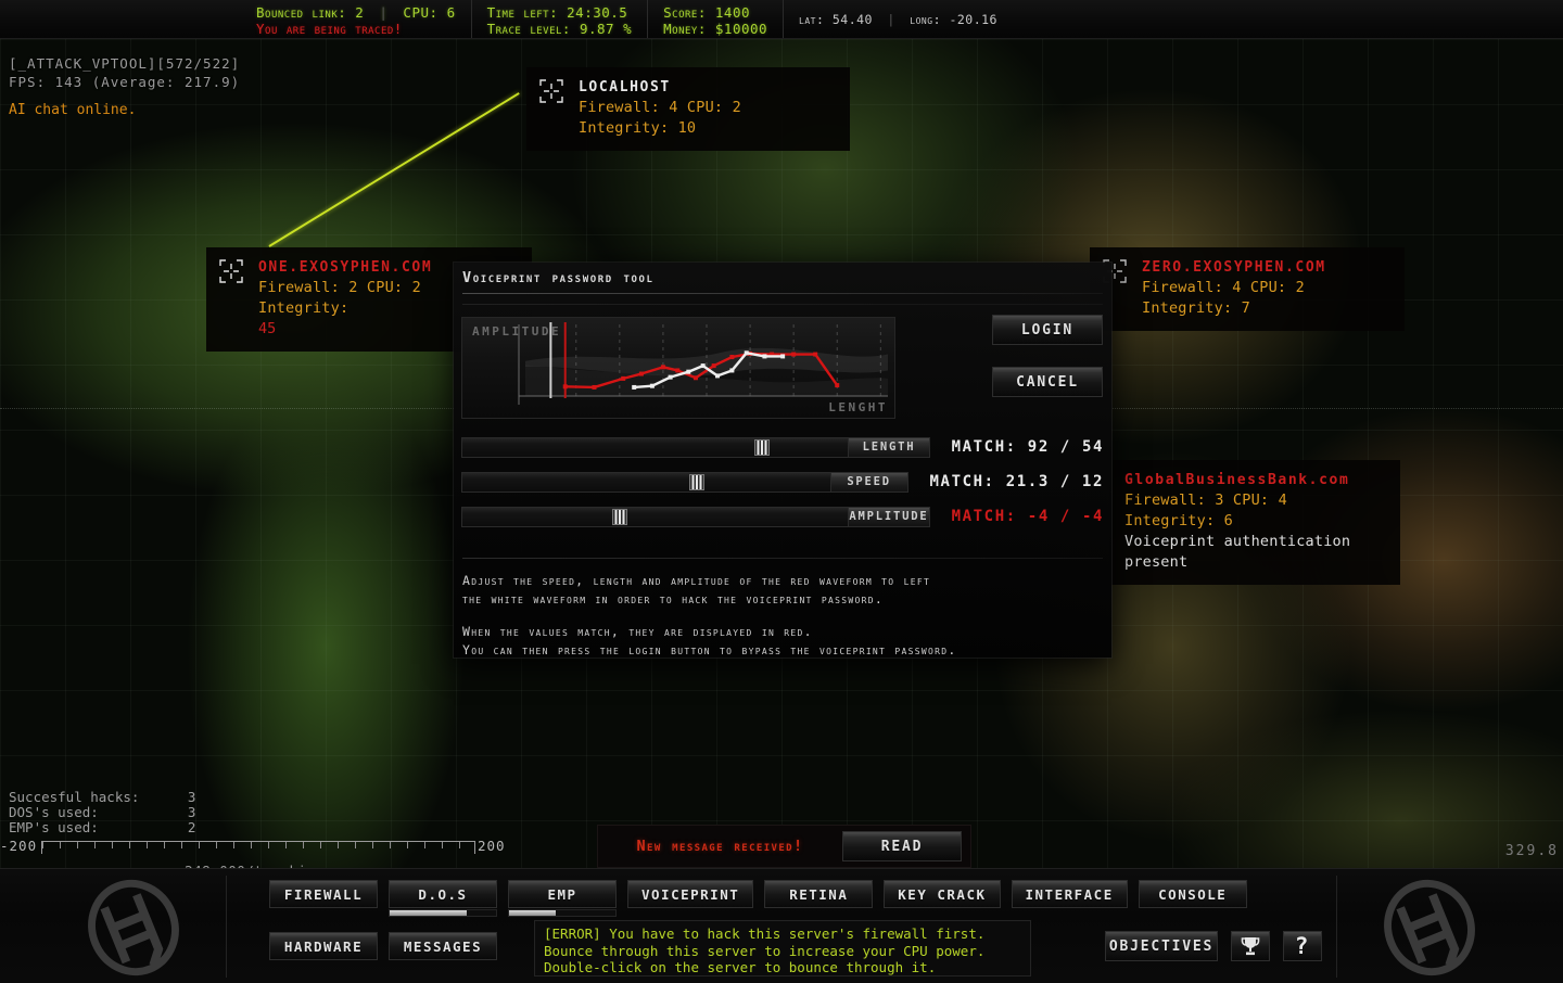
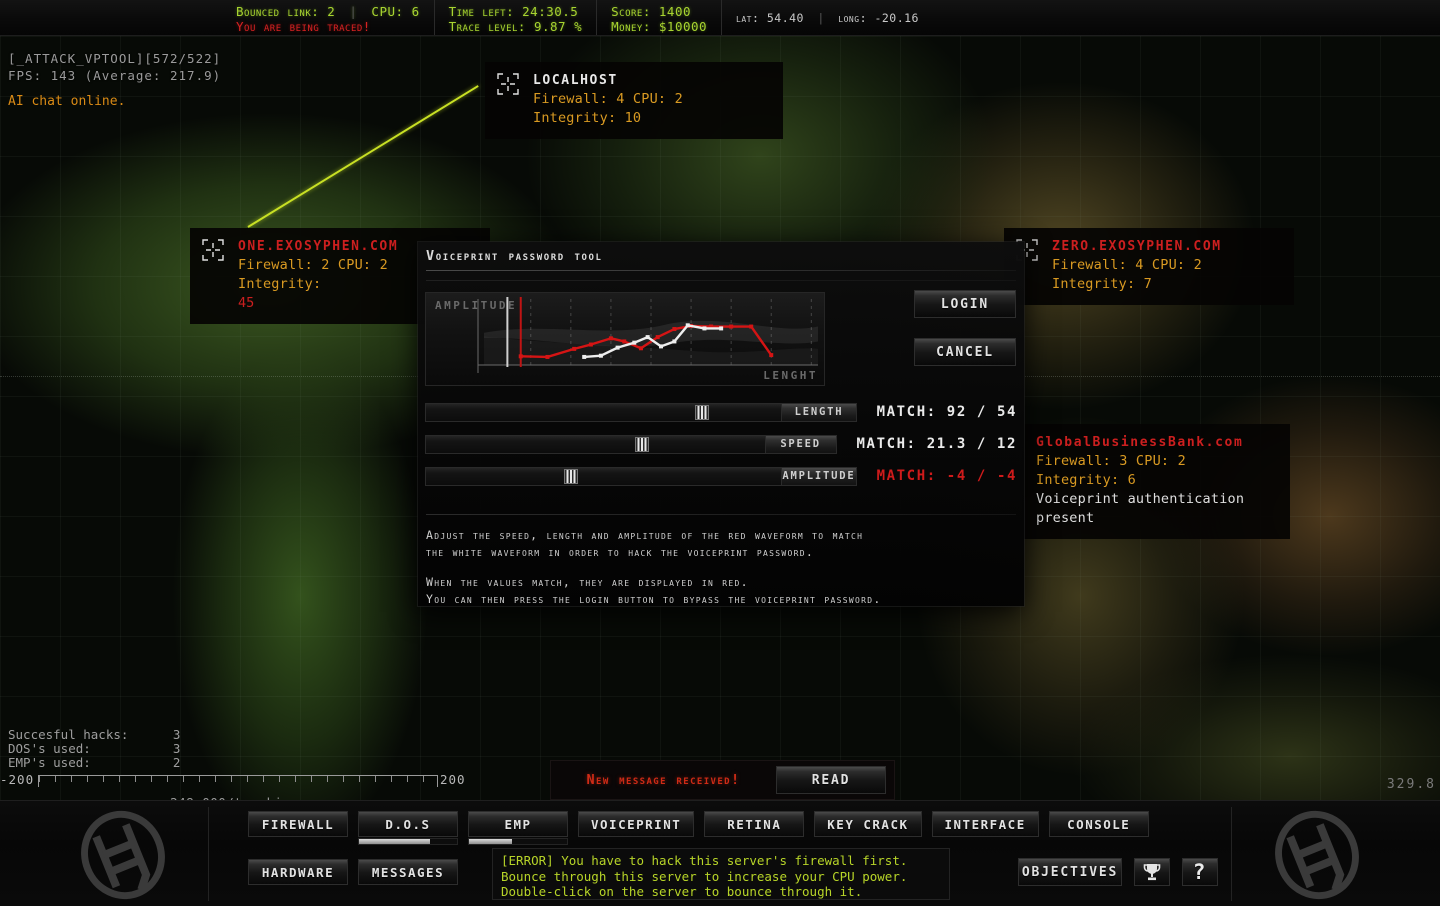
  Bounced link: 2 | CPU: 6
  You are being traced!
  Time left: 24:30.5
  Trace level: 9.87 %
  Score: 1400
  Money: $10000
  lat: 54.40 | long: -20.16
  [_ATTACK_VPTOOL][572/522]
  FPS: 143 (Average: 217.9)
  AI chat online.
  LOCALHOST
  Firewall: 4 CPU: 2 Integrity: 10
  ONE.EXOSYPHEN.COM
  Firewall: 2 CPU: 2 Integrity:
  45
  ZERO.EXOSYPHEN.COM
  Firewall: 4 CPU: 2 Integrity: 7
  GlobalBusinessBank.com
- Firewall: 3 CPU: 4 Integrity: 6
+ Firewall: 3 CPU: 2 Integrity: 6
  Voiceprint authentication present
  Succesful hacks:	3
  DOS's used:	3
  EMP's used:	2
  -200
  200
  329.8
  New message received!
  READ
  Voiceprint password tool
  AMPLITUDE
  LENGHT
  LOGIN
  CANCEL
  LENGTH
  MATCH: 92 / 54
  SPEED
  MATCH: 21.3 / 12
  AMPLITUDE
  MATCH: -4 / -4
- Adjust the speed, length and amplitude of the red waveform to left
+ Adjust the speed, length and amplitude of the red waveform to match
  the white waveform in order to hack the voiceprint password.
  When the values match, they are displayed in red.
  You can then press the login button to bypass the voiceprint password.
  FIREWALL
  D.O.S
  EMP
  VOICEPRINT
  RETINA
  KEY CRACK
  INTERFACE
  CONSOLE
  HARDWARE
  MESSAGES
  [ERROR] You have to hack this server's firewall first.
  Bounce through this server to increase your CPU power.
  Double-click on the server to bounce through it.
  OBJECTIVES
  ?
